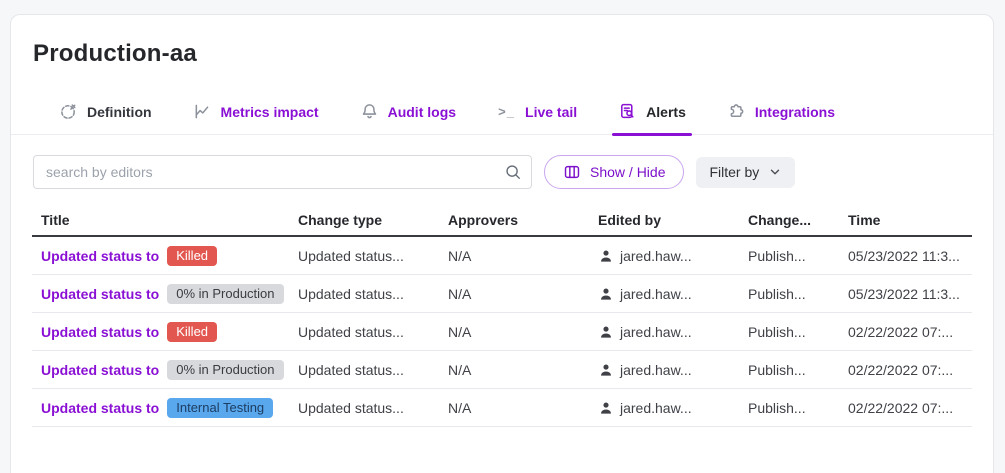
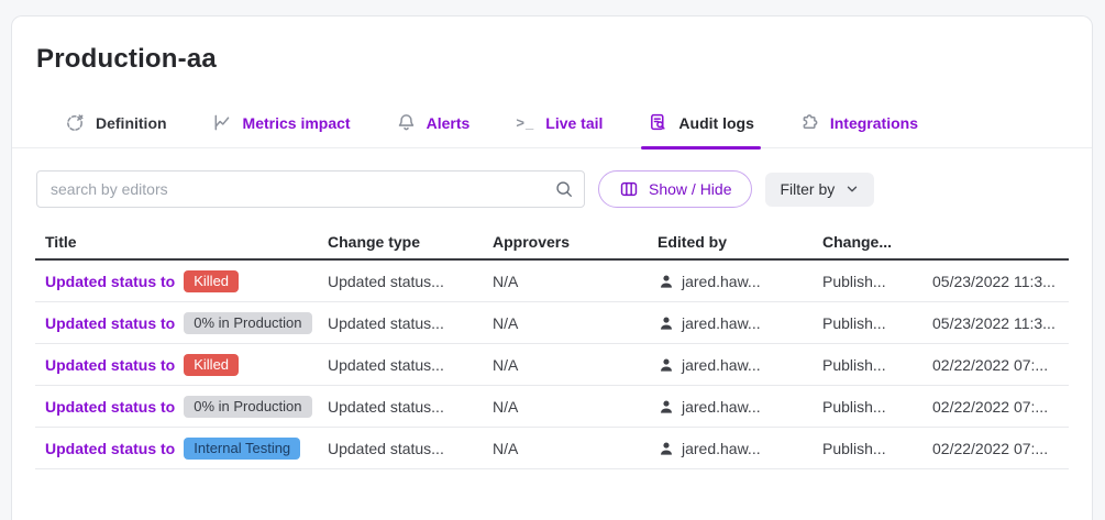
  Production-aa
  Definition
  Metrics impact
- Audit logs
+ Alerts
  >_
  Live tail
- Alerts
+ Audit logs
  Integrations
  search by editors
  Show / Hide
  Filter by
  Title
  Change type
  Approvers
  Edited by
  Change...
- Time
  Updated status to
  Killed
  Updated status...
  N/A
  jared.haw...
  Publish...
  05/23/2022 11:3...
  Updated status to
  0% in Production
  Updated status...
  N/A
  jared.haw...
  Publish...
  05/23/2022 11:3...
  Updated status to
  Killed
  Updated status...
  N/A
  jared.haw...
  Publish...
  02/22/2022 07:...
  Updated status to
  0% in Production
  Updated status...
  N/A
  jared.haw...
  Publish...
  02/22/2022 07:...
  Updated status to
  Internal Testing
  Updated status...
  N/A
  jared.haw...
  Publish...
  02/22/2022 07:...
